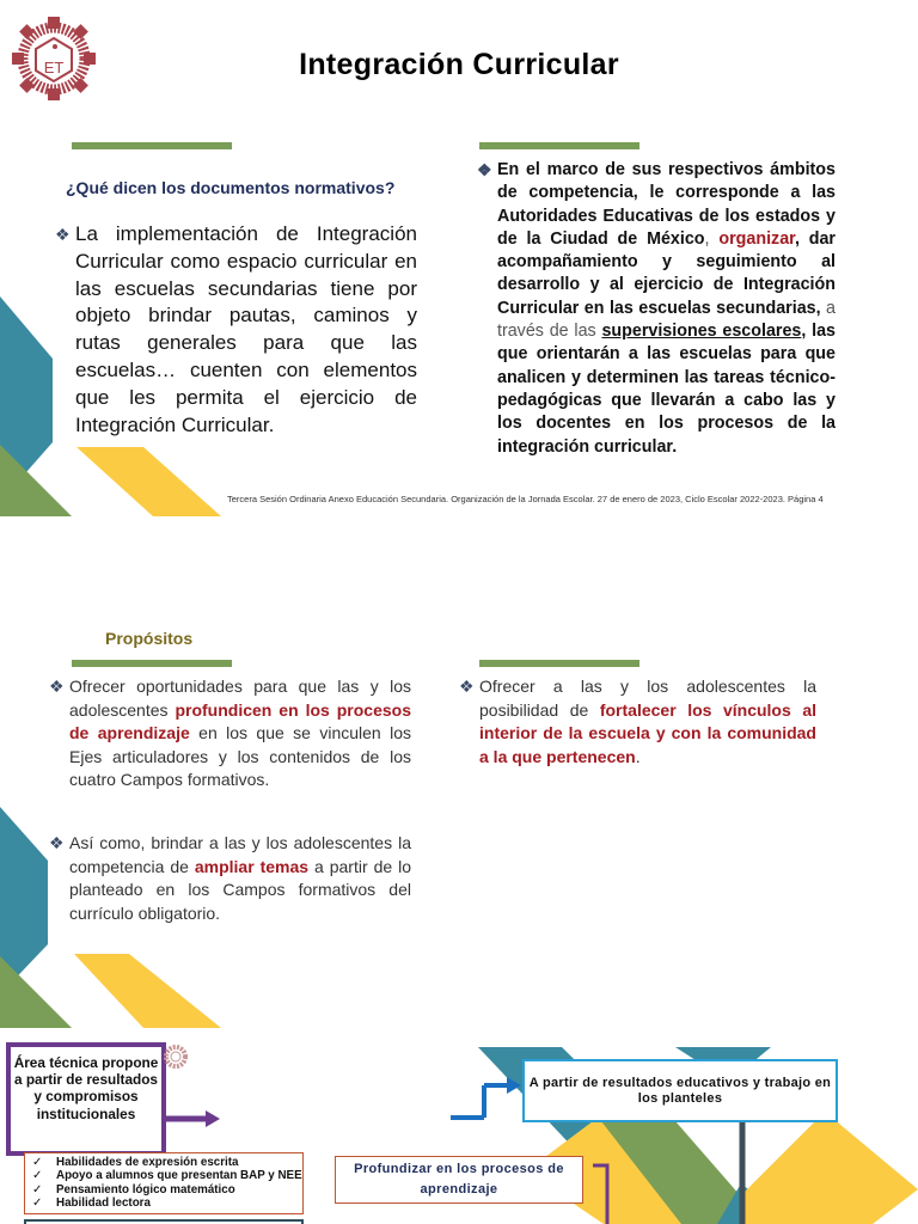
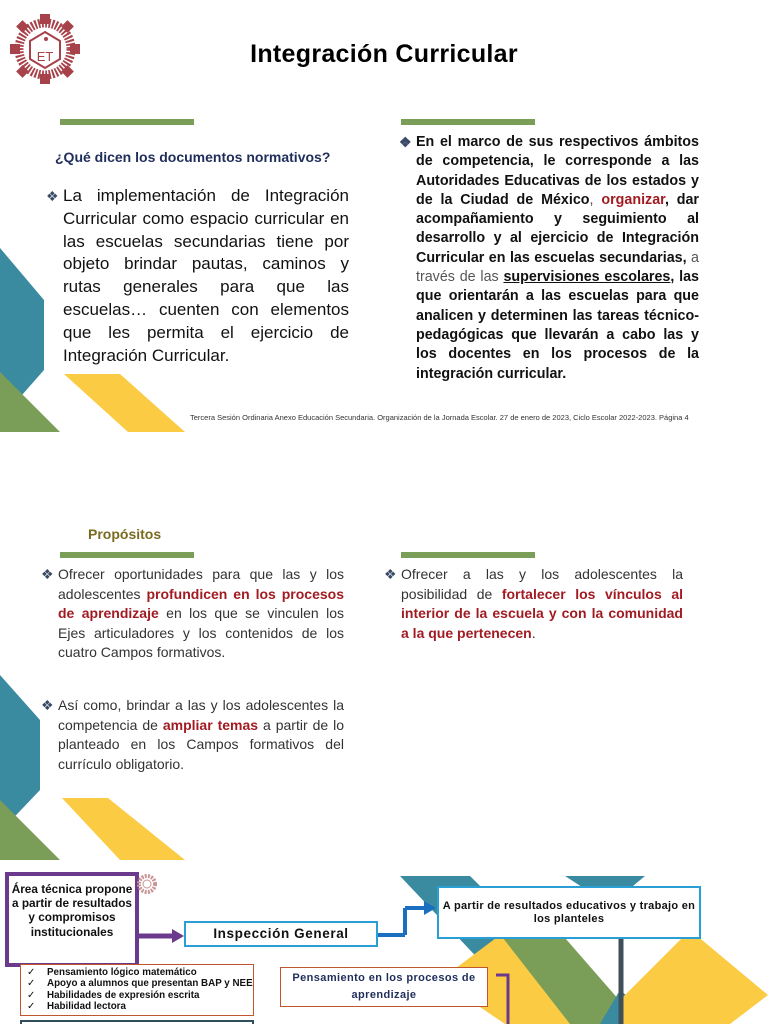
  ET
  Integración Curricular
  ¿Qué dicen los documentos normativos?
  ❖
  La implementación de Integración Curricular como espacio curricular en las escuelas secundarias tiene por objeto brindar pautas, caminos y rutas generales para que las escuelas… cuenten con elementos que les permita el ejercicio de Integración Curricular.
  ❖
  En el marco de sus respectivos ámbitos de competencia, le corresponde a las Autoridades Educativas de los estados y de la Ciudad de México, organizar, dar acompañamiento y seguimiento al desarrollo y al ejercicio de Integración Curricular en las escuelas secundarias, a través de las supervisiones escolares, las que orientarán a las escuelas para que analicen y determinen las tareas técnico-pedagógicas que llevarán a cabo las y los docentes en los procesos de la integración curricular.
  Tercera Sesión Ordinaria Anexo Educación Secundaria. Organización de la Jornada Escolar. 27 de enero de 2023, Ciclo Escolar 2022-2023. Página 4
  Propósitos
  ❖
  Ofrecer oportunidades para que las y los adolescentes profundicen en los procesos de aprendizaje en los que se vinculen los Ejes articuladores y los contenidos de los cuatro Campos formativos.
  ❖
  Así como, brindar a las y los adolescentes la competencia de ampliar temas a partir de lo planteado en los Campos formativos del currículo obligatorio.
  ❖
  Ofrecer a las y los adolescentes la posibilidad de fortalecer los vínculos al interior de la escuela y con la comunidad a la que pertenecen.
  Área técnica propone a partir de resultados y compromisos institucionales
+ Inspección General
  A partir de resultados educativos y trabajo en los planteles
- Profundizar en los procesos de aprendizaje
+ Pensamiento en los procesos de aprendizaje
- ✓ Habilidades de expresión escrita
+ ✓ Pensamiento lógico matemático
  ✓ Apoyo a alumnos que presentan BAP y NEE
- ✓ Pensamiento lógico matemático
+ ✓ Habilidades de expresión escrita
  ✓ Habilidad lectora
